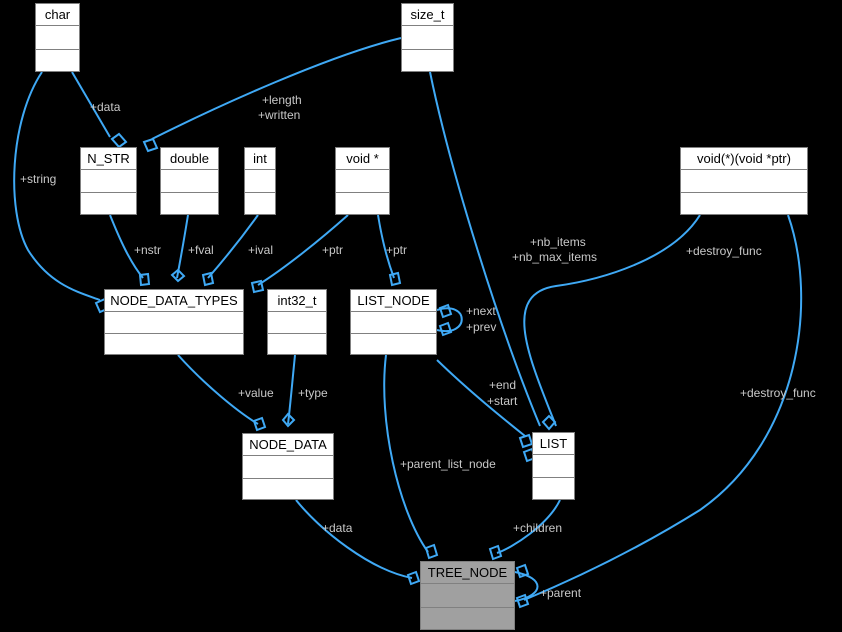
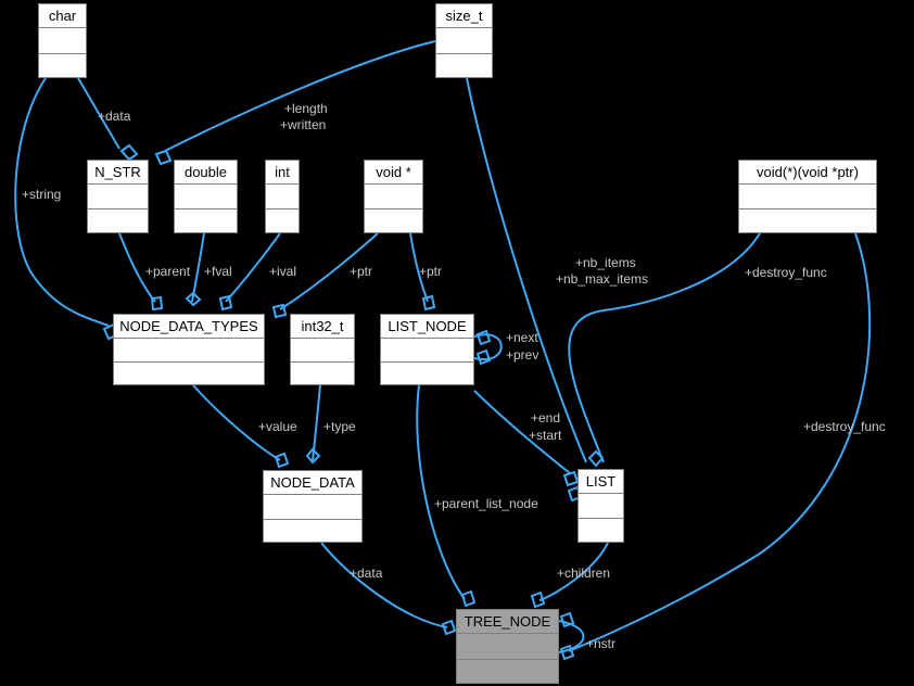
  char
  size_t
  N_STR
  double
  int
  void *
  void(*)(void *ptr)
  NODE_DATA_TYPES
  int32_t
  LIST_NODE
  NODE_DATA
  LIST
  TREE_NODE
  +data
  +string
  +length
  +written
- +nstr
+ +parent
  +fval
  +ival
  +ptr
  +ptr
  +nb_items
  +nb_max_items
  +destroy_func
  +next
  +prev
  +value
  +type
  +end
  +start
  +destroy_func
  +parent_list_node
  +data
  +children
- +parent
+ +nstr
